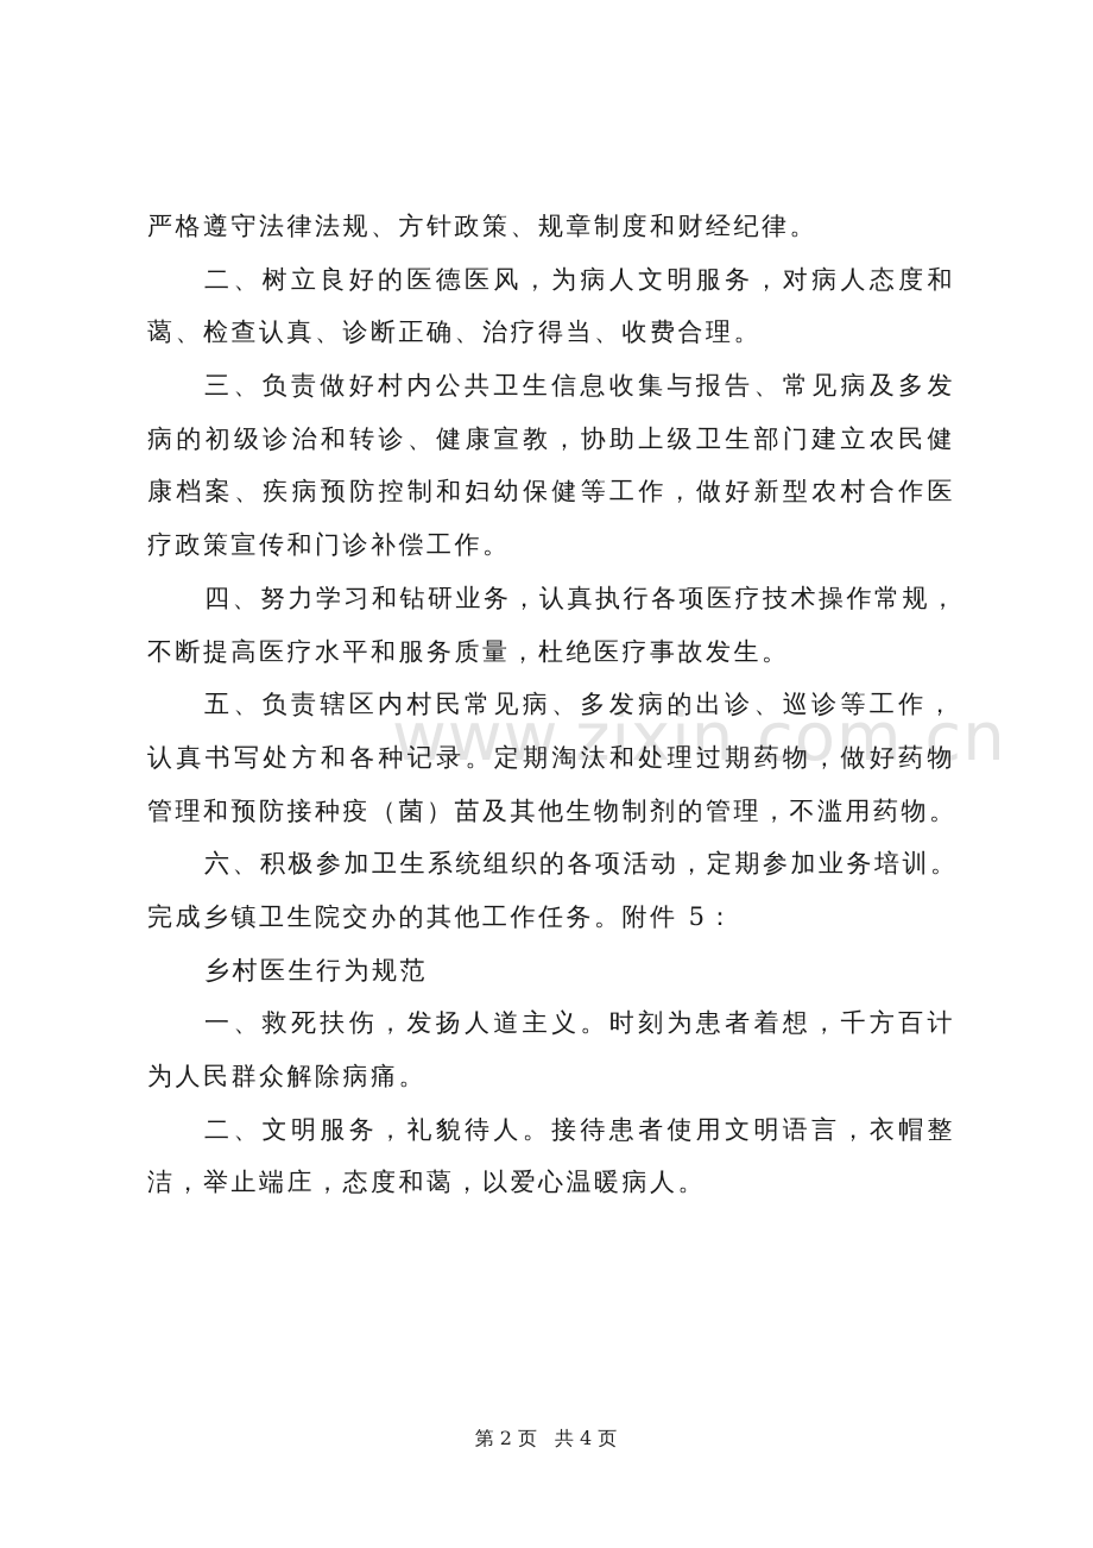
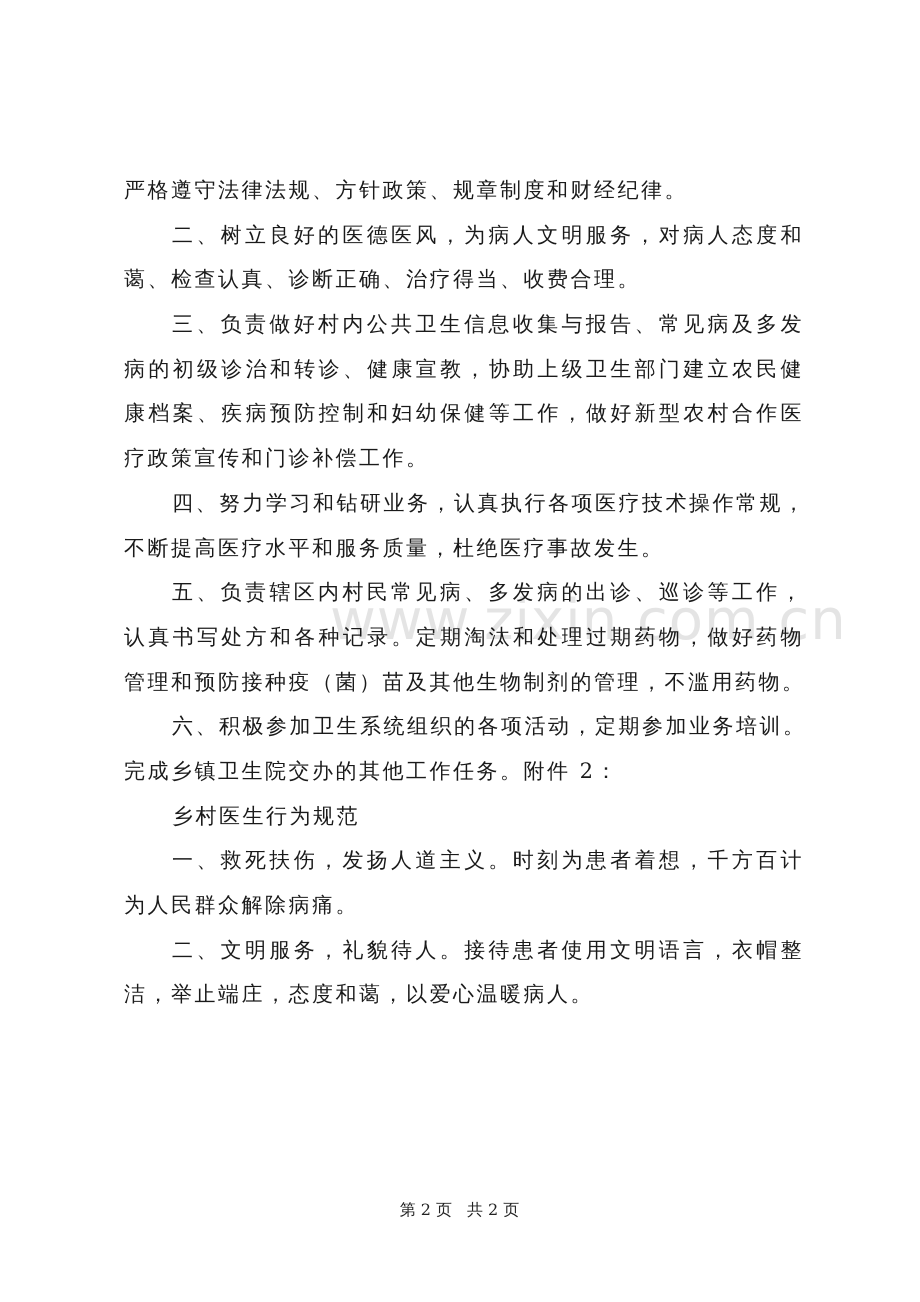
  www.zixin.com.cn
  严格遵守法律法规、方针政策、规章制度和财经纪律。
  二、树立良好的医德医风，为病人文明服务，对病人态度和
  蔼、检查认真、诊断正确、治疗得当、收费合理。
  三、负责做好村内公共卫生信息收集与报告、常见病及多发
  病的初级诊治和转诊、健康宣教，协助上级卫生部门建立农民健
  康档案、疾病预防控制和妇幼保健等工作，做好新型农村合作医
  疗政策宣传和门诊补偿工作。
  四、努力学习和钻研业务，认真执行各项医疗技术操作常规，
  不断提高医疗水平和服务质量，杜绝医疗事故发生。
  五、负责辖区内村民常见病、多发病的出诊、巡诊等工作，
  认真书写处方和各种记录。定期淘汰和处理过期药物，做好药物
  管理和预防接种疫（菌）苗及其他生物制剂的管理，不滥用药物。
  六、积极参加卫生系统组织的各项活动，定期参加业务培训。
- 完成乡镇卫生院交办的其他工作任务。附件 5：
+ 完成乡镇卫生院交办的其他工作任务。附件 2：
  乡村医生行为规范
  一、救死扶伤，发扬人道主义。时刻为患者着想，千方百计
  为人民群众解除病痛。
  二、文明服务，礼貌待人。接待患者使用文明语言，衣帽整
  洁，举止端庄，态度和蔼，以爱心温暖病人。
- 第 2 页 共 4 页
+ 第 2 页 共 2 页
